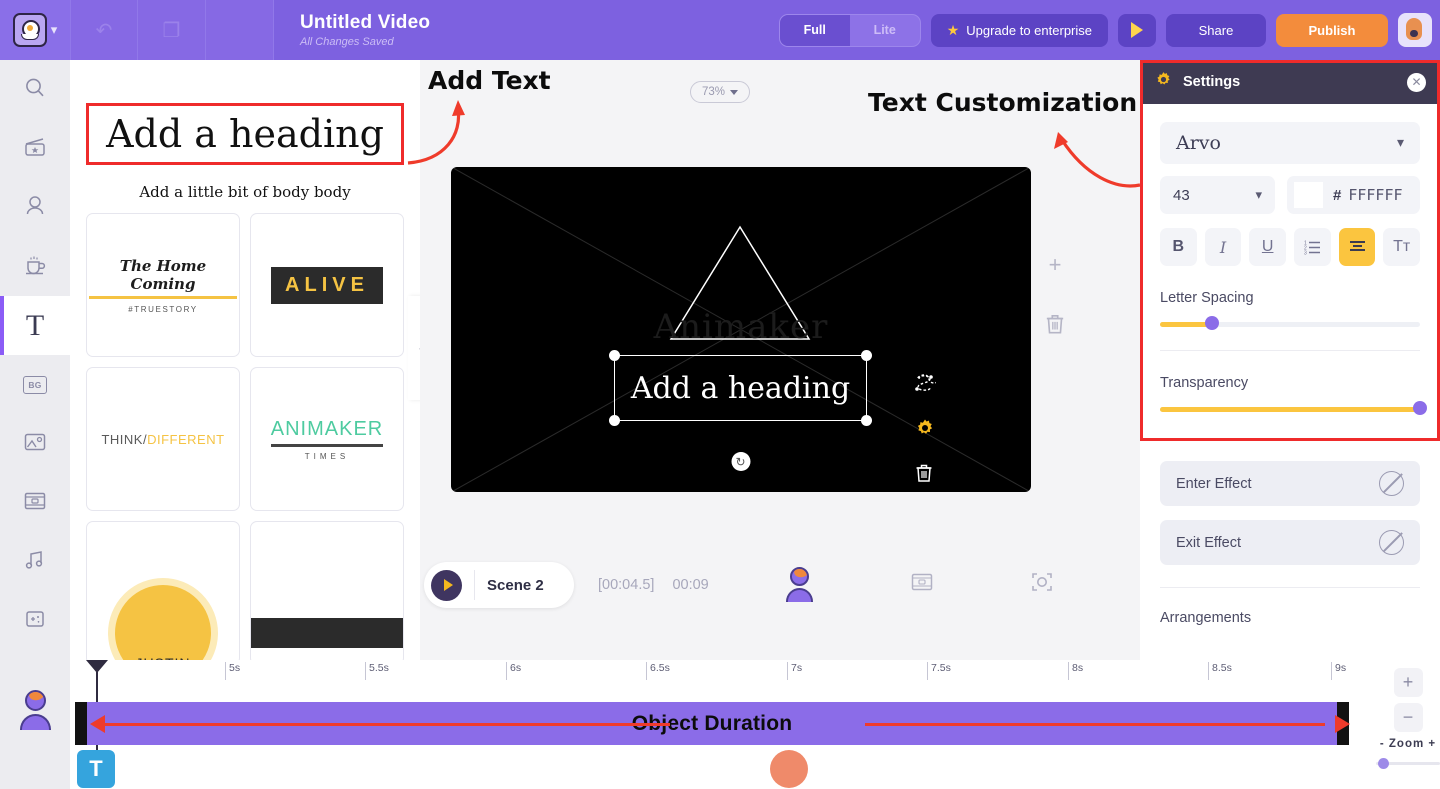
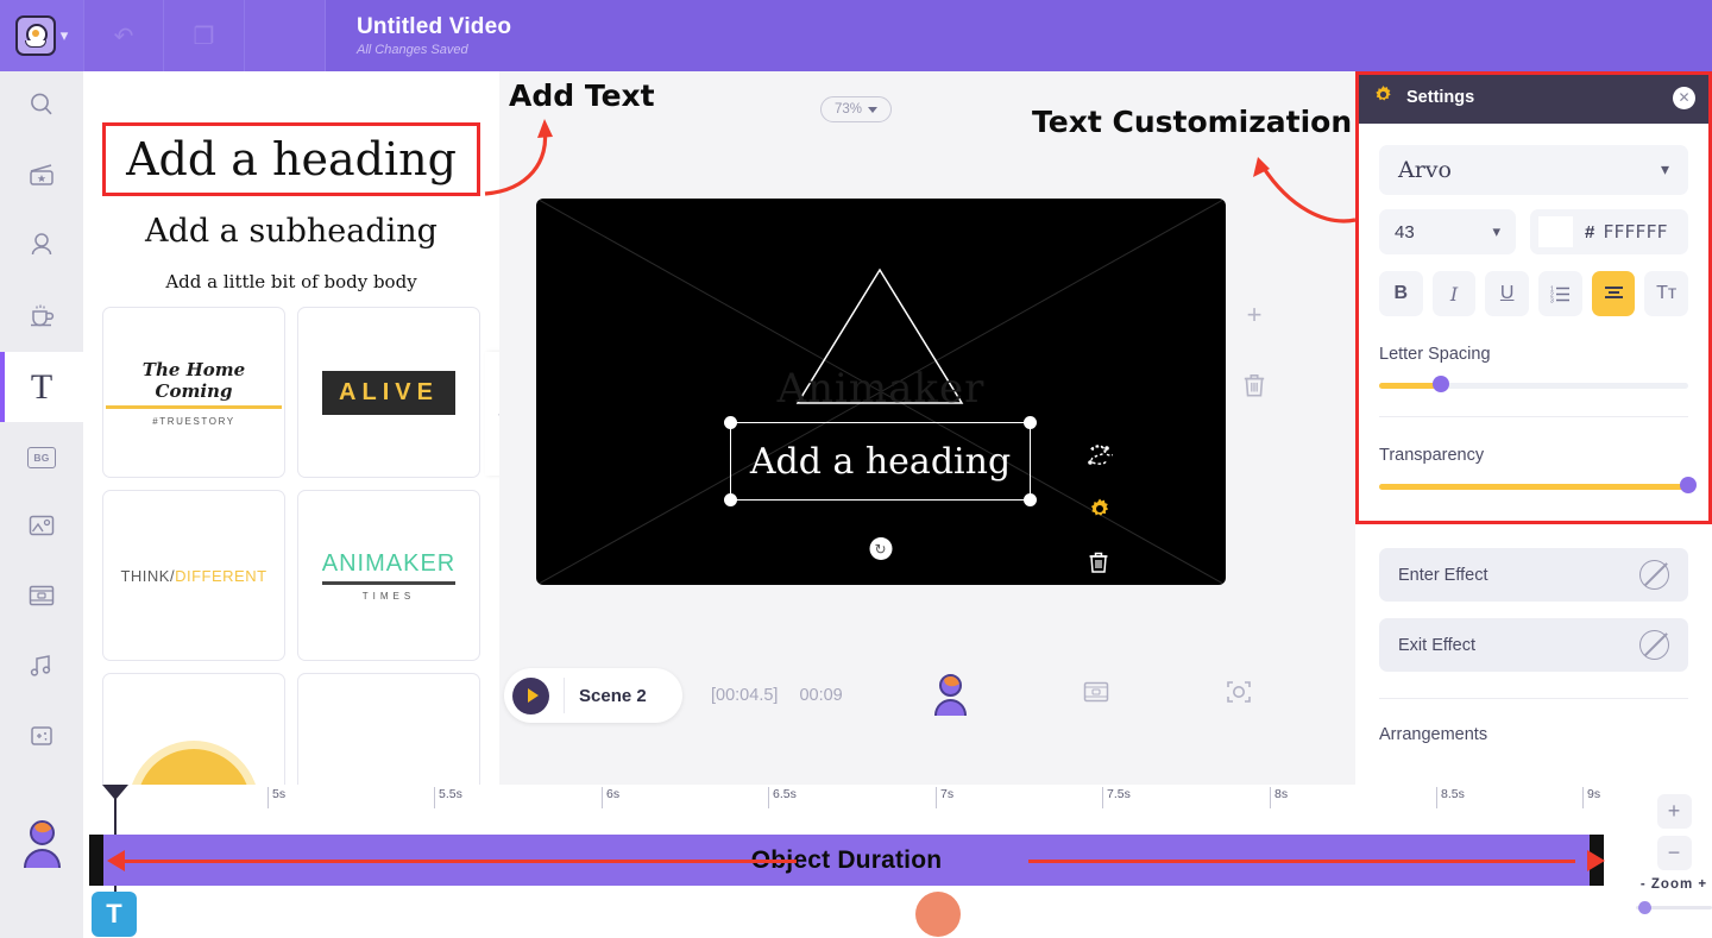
  ▾
  ↶
  ❐
  Untitled Video
  All Changes Saved
- Full
- Lite
- ★
- Upgrade to enterprise
- Share
- Publish
  T
  BG
  Add a heading
+ Add a subheading
  Add a little bit of body body
  The Home Coming
  #TRUESTORY
  ALIVE
  THINK/DIFFERENT
  ANIMAKER
  TIMES
  73%
  Animaker
  Add a heading
  ↻
  +
  Scene 2
  [00:04.5]
  00:09
  Settings
  ✕
  Arvo
  ▾
  43
  ▾
  #
  FFFFFF
  B
  I
  U
  Tᴛ
  Letter Spacing
  Transparency
  Enter Effect
  Exit Effect
  Arrangements
  5s
  5.5s
  6s
  6.5s
  7s
  7.5s
  8s
  8.5s
  9s
  ect Duration
  T
  +
  −
  - Zoom +
  Add Text
  Text Customization
